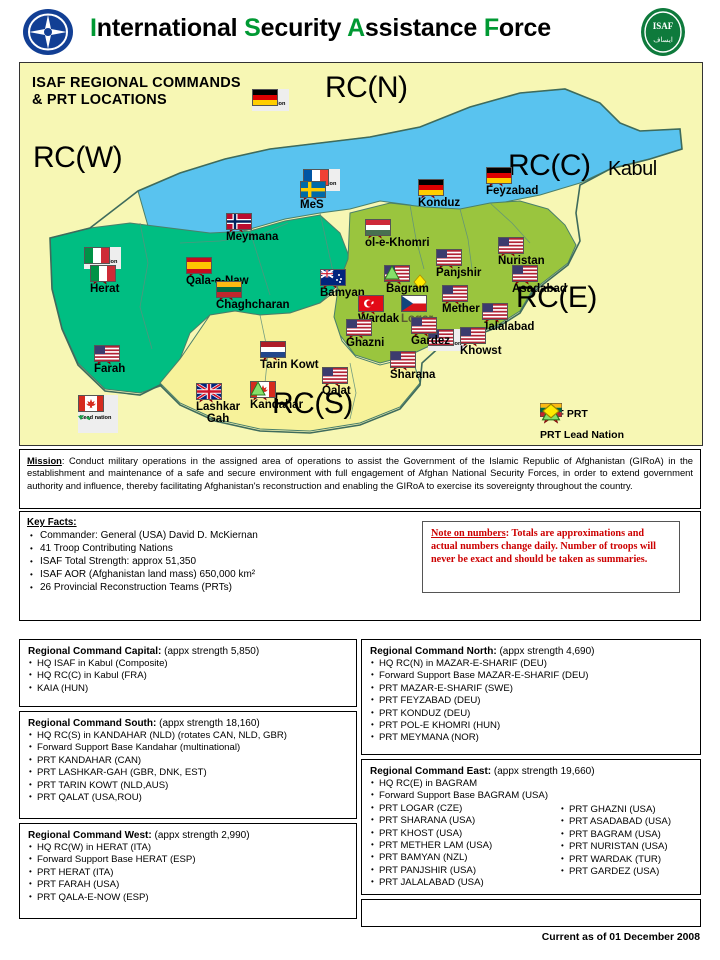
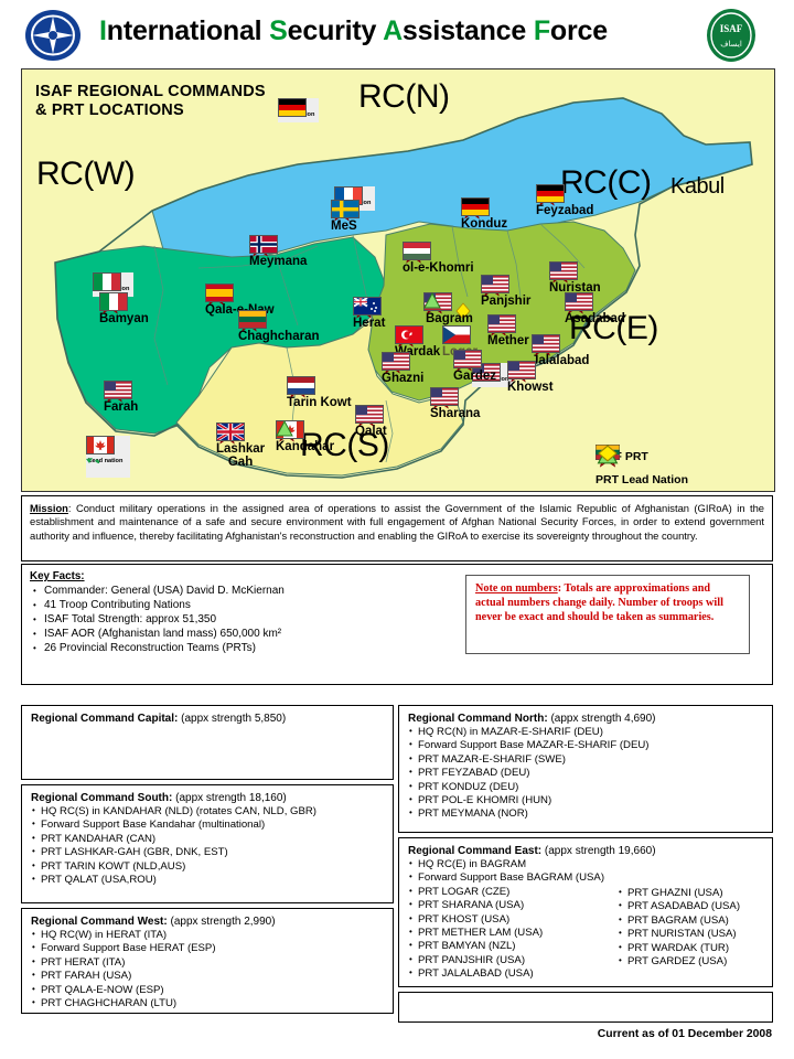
  International Security Assistance Force
  ISAF
  ایساف
  ISAF REGIONAL COMMANDS
  & PRT LOCATIONS
  RC(N)
  RC(W)
  RC(C)
  Kabul
  RC(E)
  RC(S)
  MeS
  Konduz
  Feyzabad
  Meymana
  ol-e-Khomri
  Nuristan
  Panjshir
  Qala-e-Naw
- Herat
+ Bamyan
  Bagram
  Asadabad
- Bamyan
+ Herat
  Chaghcharan
  Wardak
  Jalalabad
  Ghazni
  Gardez
  Khowst
  Farah
  Tarin Kowt
  Sharana
  Qalat
  Kandahar
  Lashkar
  Gah
  PRT Lead Nation
  Mission: Conduct military operations in the assigned area of operations to assist the Government of the Islamic Republic of Afghanistan (GIRoA) in the establishment and maintenance of a safe and secure environment with full engagement of Afghan National Security Forces, in order to extend government authority and influence, thereby facilitating Afghanistan's reconstruction and enabling the GIRoA to exercise its sovereignty throughout the country.
  Key Facts:
  Commander: General (USA) David D. McKiernan
  41 Troop Contributing Nations
  ISAF Total Strength: approx 51,350
  ISAF AOR (Afghanistan land mass) 650,000 km²
  26 Provincial Reconstruction Teams (PRTs)
  Note on numbers: Totals are approximations and actual numbers change daily. Number of troops will never be exact and should be taken as summaries.
  Regional Command Capital: (appx strength 5,850)
- HQ ISAF in Kabul (Composite)
- HQ RC(C) in Kabul (FRA)
- KAIA (HUN)
  Regional Command South: (appx strength 18,160)
  HQ RC(S) in KANDAHAR (NLD) (rotates CAN, NLD, GBR)
  Forward Support Base Kandahar (multinational)
  PRT KANDAHAR (CAN)
  PRT LASHKAR-GAH (GBR, DNK, EST)
  PRT TARIN KOWT (NLD,AUS)
  PRT QALAT (USA,ROU)
  Regional Command West: (appx strength 2,990)
  HQ RC(W) in HERAT (ITA)
  Forward Support Base HERAT (ESP)
  PRT HERAT (ITA)
  PRT FARAH (USA)
  PRT QALA-E-NOW (ESP)
+ PRT CHAGHCHARAN (LTU)
  Regional Command North: (appx strength 4,690)
  HQ RC(N) in MAZAR-E-SHARIF (DEU)
  Forward Support Base MAZAR-E-SHARIF (DEU)
  PRT MAZAR-E-SHARIF (SWE)
  PRT FEYZABAD (DEU)
  PRT KONDUZ (DEU)
  PRT POL-E KHOMRI (HUN)
  PRT MEYMANA (NOR)
  Regional Command East: (appx strength 19,660)
  HQ RC(E) in BAGRAM
  Forward Support Base BAGRAM (USA)
  PRT LOGAR (CZE)
  PRT SHARANA (USA)
  PRT KHOST (USA)
  PRT METHER LAM (USA)
  PRT BAMYAN (NZL)
  PRT PANJSHIR (USA)
  PRT JALALABAD (USA)
  PRT GHAZNI (USA)
  PRT ASADABAD (USA)
  PRT BAGRAM (USA)
  PRT NURISTAN (USA)
  PRT WARDAK (TUR)
  PRT GARDEZ (USA)
  Current as of 01 December 2008
